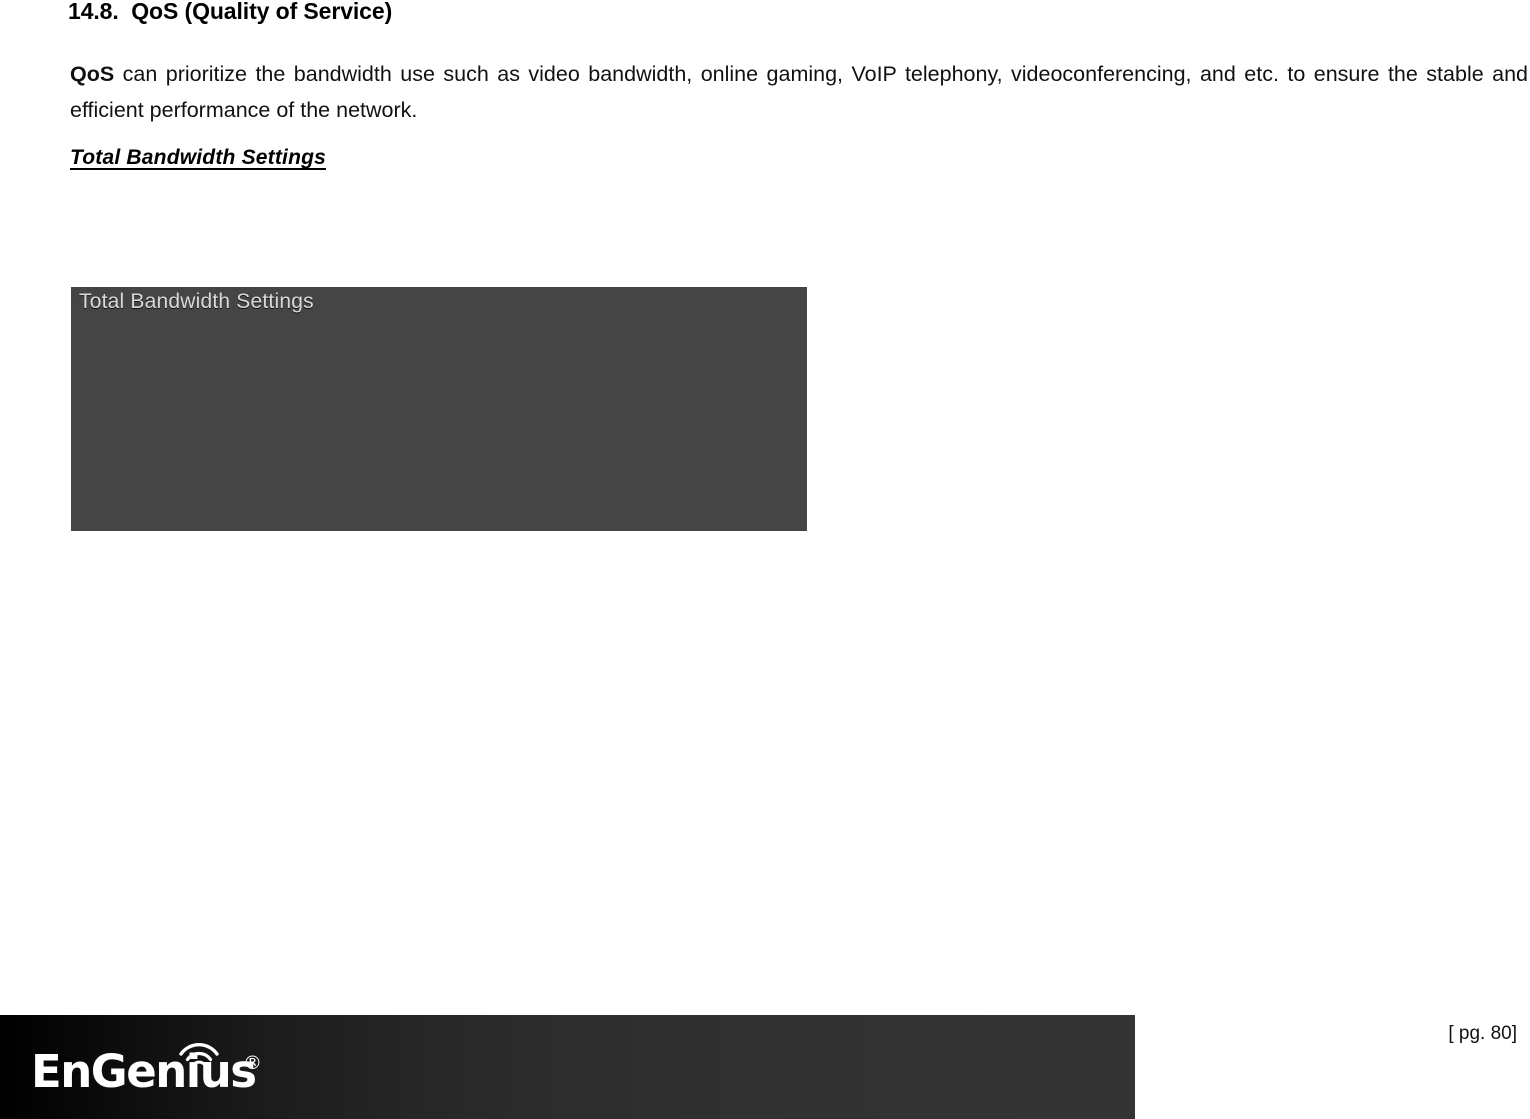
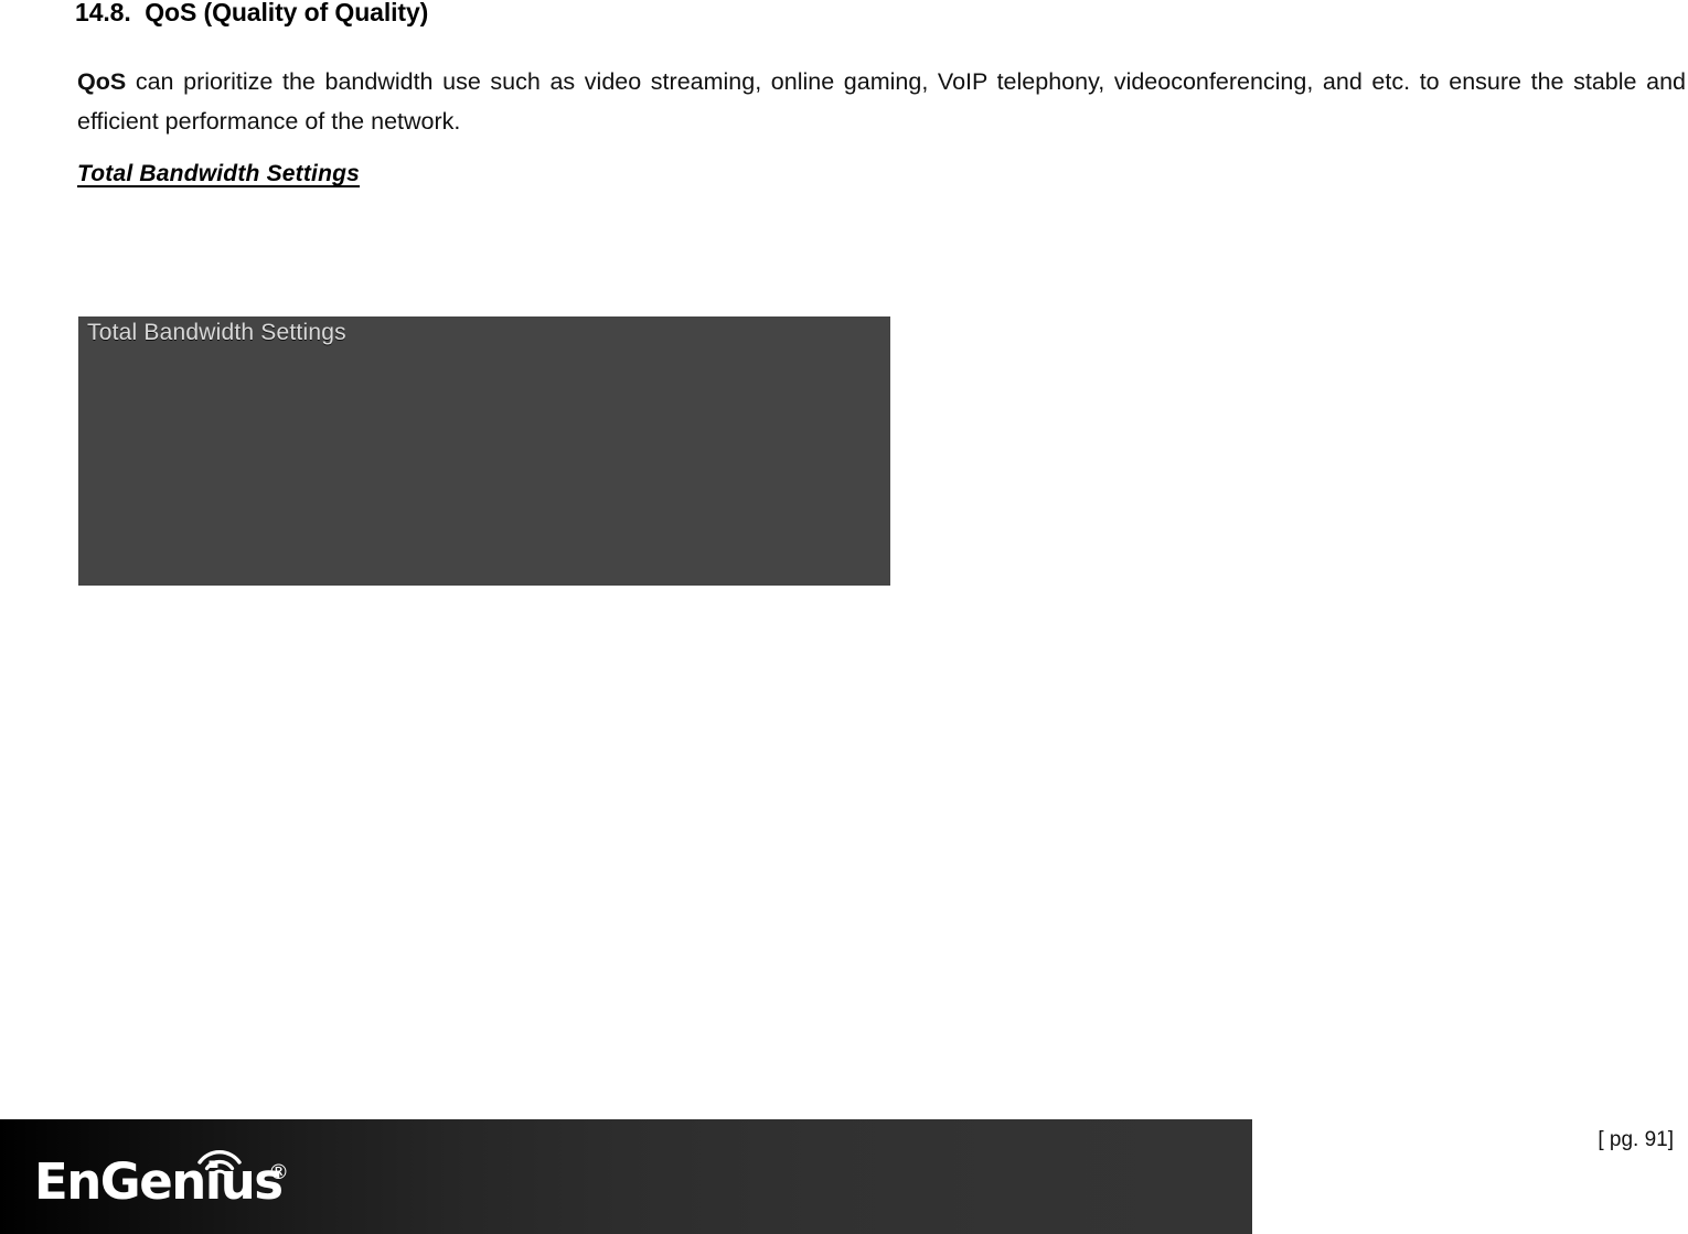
- 14.8. QoS (Quality of Service)
+ 14.8. QoS (Quality of Quality)
- QoS can prioritize the bandwidth use such as video bandwidth, online gaming, VoIP telephony, videoconferencing, and etc. to ensure the stable and efficient performance of the network.
+ QoS can prioritize the bandwidth use such as video streaming, online gaming, VoIP telephony, videoconferencing, and etc. to ensure the stable and efficient performance of the network.
  Total Bandwidth Settings
  Total Bandwidth Settings
  EnGenius
  ®
- [ pg. 80]
+ [ pg. 91]
